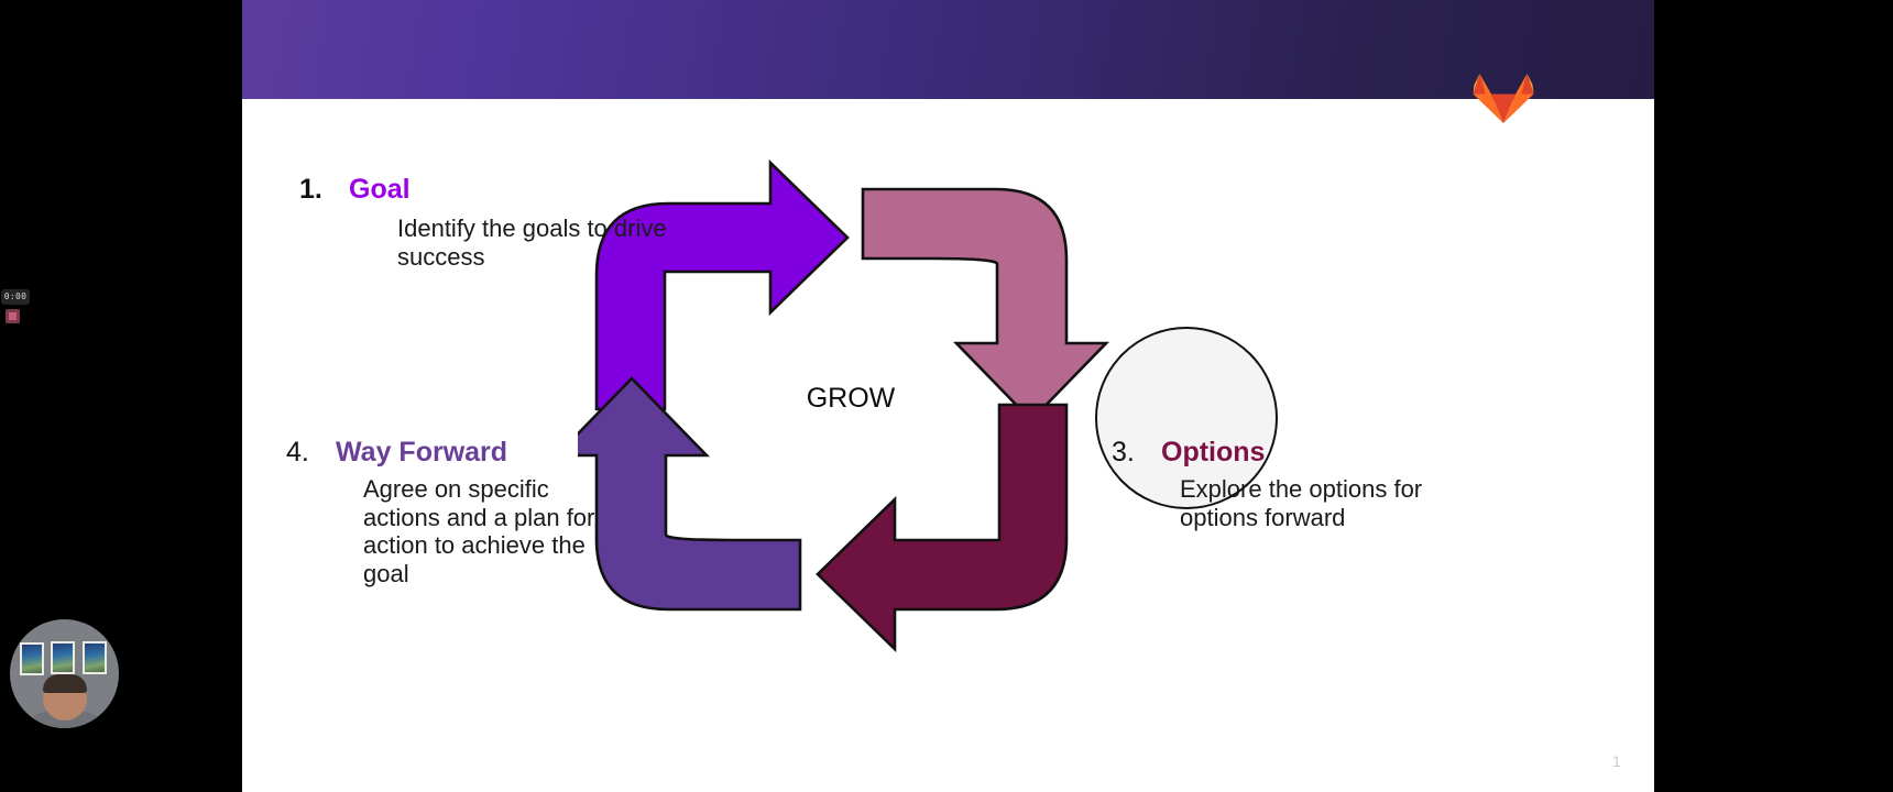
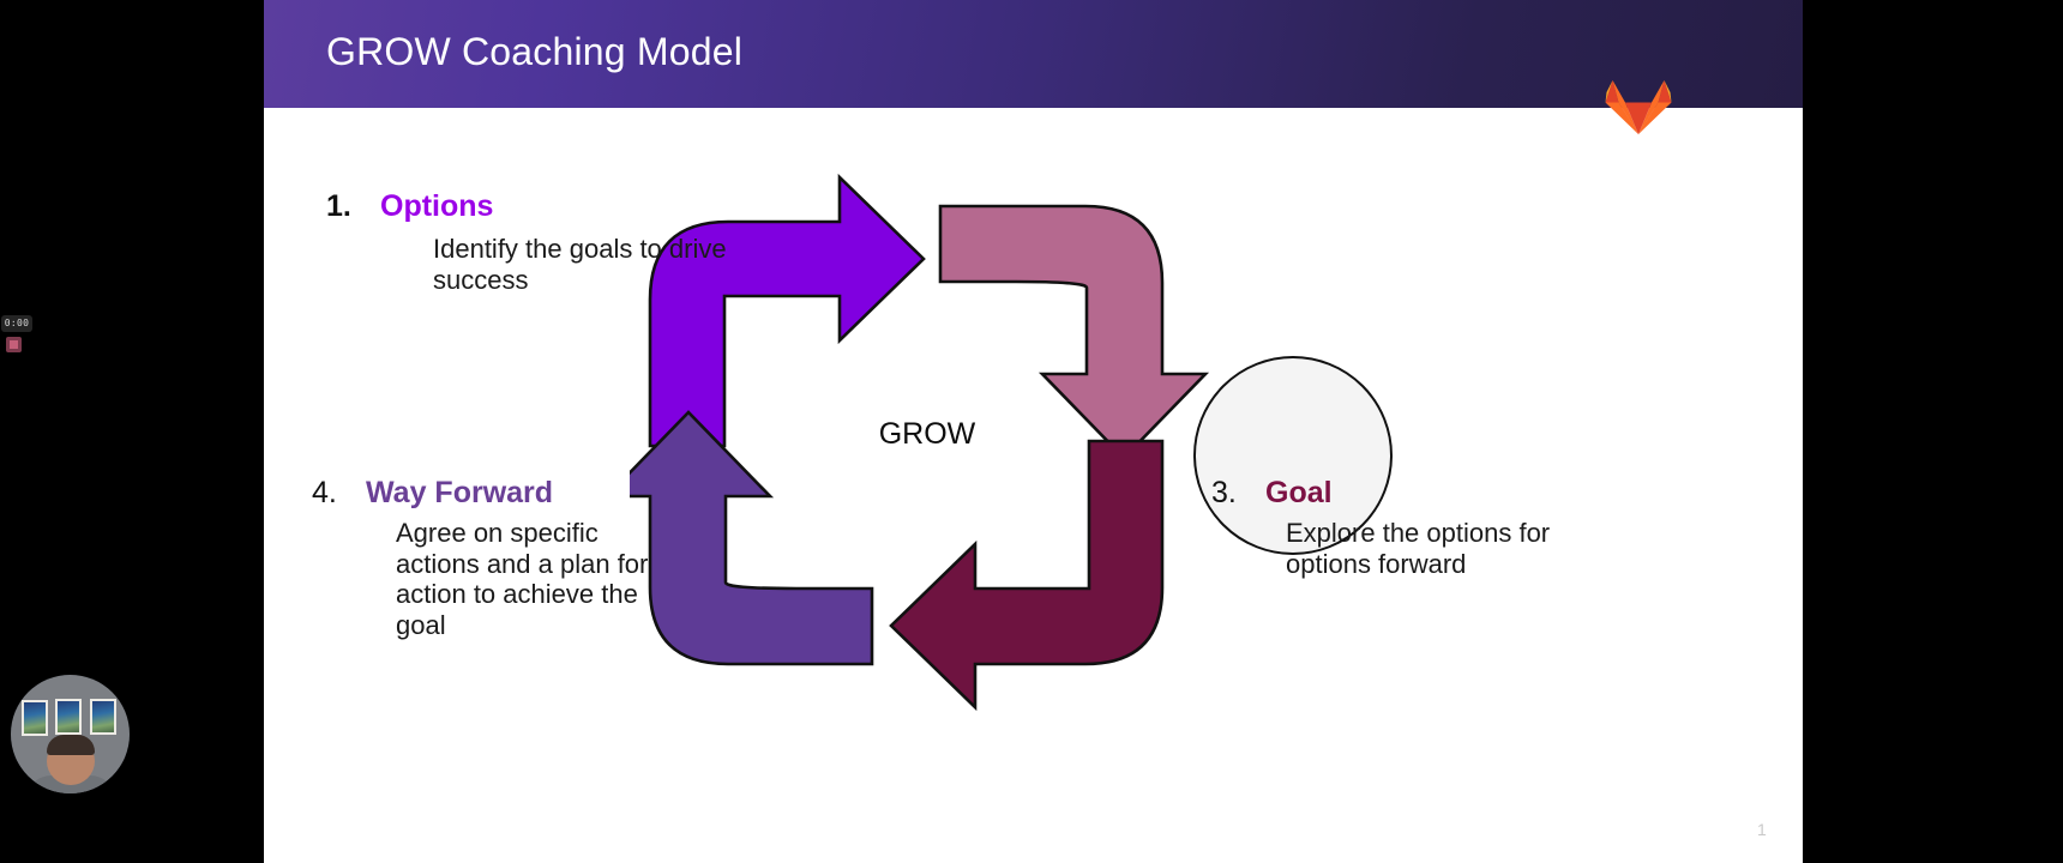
  0:00
+ GROW Coaching Model
  GROW
  1.
- Goal
+ Options
  Identify the goals to drive success
  3.
- Options
+ Goal
  Explore the options for options forward
  4.
  Way Forward
  Agree on specific actions and a plan for action to achieve the goal
  1
